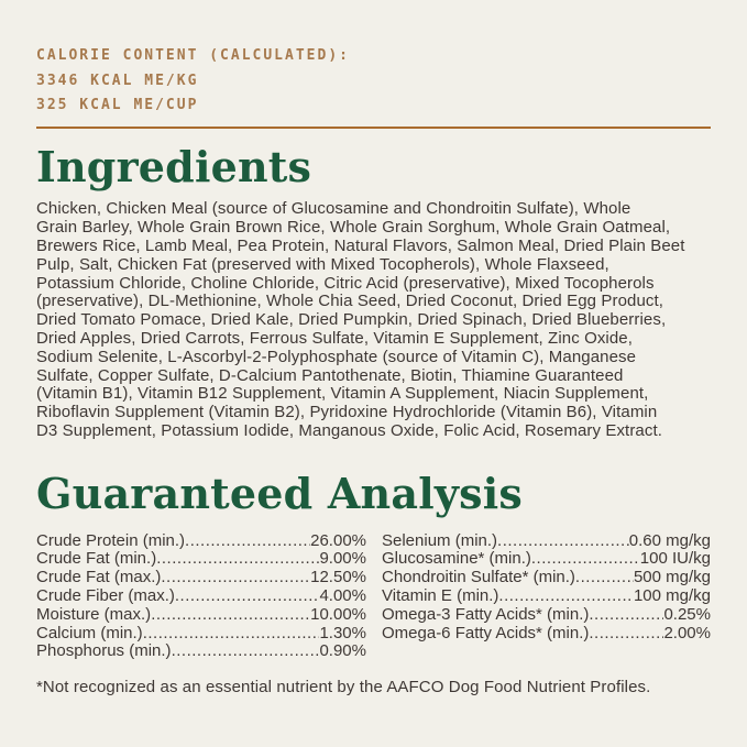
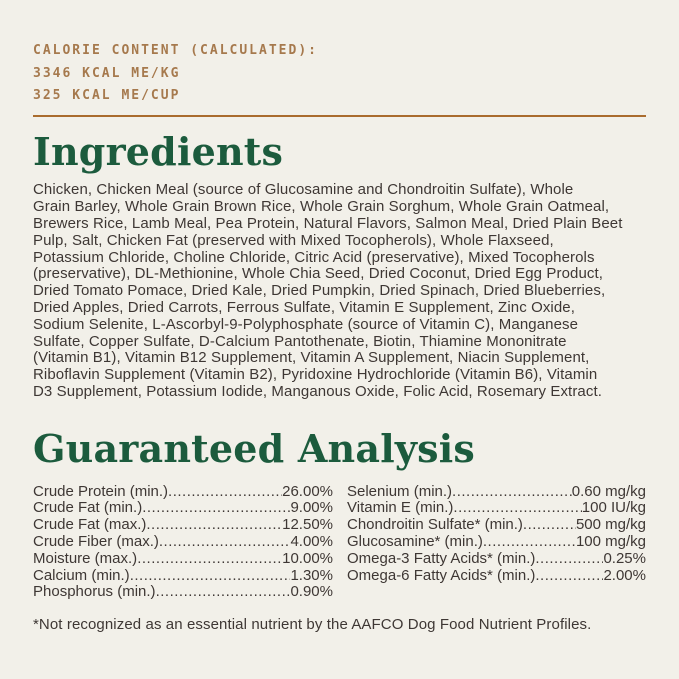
  CALORIE CONTENT (CALCULATED):
  3346 KCAL ME/KG
  325 KCAL ME/CUP
  Ingredients
  Chicken, Chicken Meal (source of Glucosamine and Chondroitin Sulfate), Whole
  Grain Barley, Whole Grain Brown Rice, Whole Grain Sorghum, Whole Grain Oatmeal,
  Brewers Rice, Lamb Meal, Pea Protein, Natural Flavors, Salmon Meal, Dried Plain Beet
  Pulp, Salt, Chicken Fat (preserved with Mixed Tocopherols), Whole Flaxseed,
  Potassium Chloride, Choline Chloride, Citric Acid (preservative), Mixed Tocopherols
  (preservative), DL-Methionine, Whole Chia Seed, Dried Coconut, Dried Egg Product,
  Dried Tomato Pomace, Dried Kale, Dried Pumpkin, Dried Spinach, Dried Blueberries,
  Dried Apples, Dried Carrots, Ferrous Sulfate, Vitamin E Supplement, Zinc Oxide,
- Sodium Selenite, L-Ascorbyl-2-Polyphosphate (source of Vitamin C), Manganese
+ Sodium Selenite, L-Ascorbyl-9-Polyphosphate (source of Vitamin C), Manganese
- Sulfate, Copper Sulfate, D-Calcium Pantothenate, Biotin, Thiamine Guaranteed
+ Sulfate, Copper Sulfate, D-Calcium Pantothenate, Biotin, Thiamine Mononitrate
  (Vitamin B1), Vitamin B12 Supplement, Vitamin A Supplement, Niacin Supplement,
  Riboflavin Supplement (Vitamin B2), Pyridoxine Hydrochloride (Vitamin B6), Vitamin
  D3 Supplement, Potassium Iodide, Manganous Oxide, Folic Acid, Rosemary Extract.
  Guaranteed Analysis
  Crude Protein (min.)
  26.00%
  Crude Fat (min.)
  9.00%
  Crude Fat (max.)
  12.50%
  Crude Fiber (max.)
  4.00%
  Moisture (max.)
  10.00%
  Calcium (min.)
  1.30%
  Phosphorus (min.)
  0.90%
  Selenium (min.)
  0.60 mg/kg
- Glucosamine* (min.)
+ Vitamin E (min.)
  100 IU/kg
  Chondroitin Sulfate* (min.)
  500 mg/kg
- Vitamin E (min.)
+ Glucosamine* (min.)
  100 mg/kg
  Omega-3 Fatty Acids* (min.)
  0.25%
  Omega-6 Fatty Acids* (min.)
  2.00%
  *Not recognized as an essential nutrient by the AAFCO Dog Food Nutrient Profiles.
